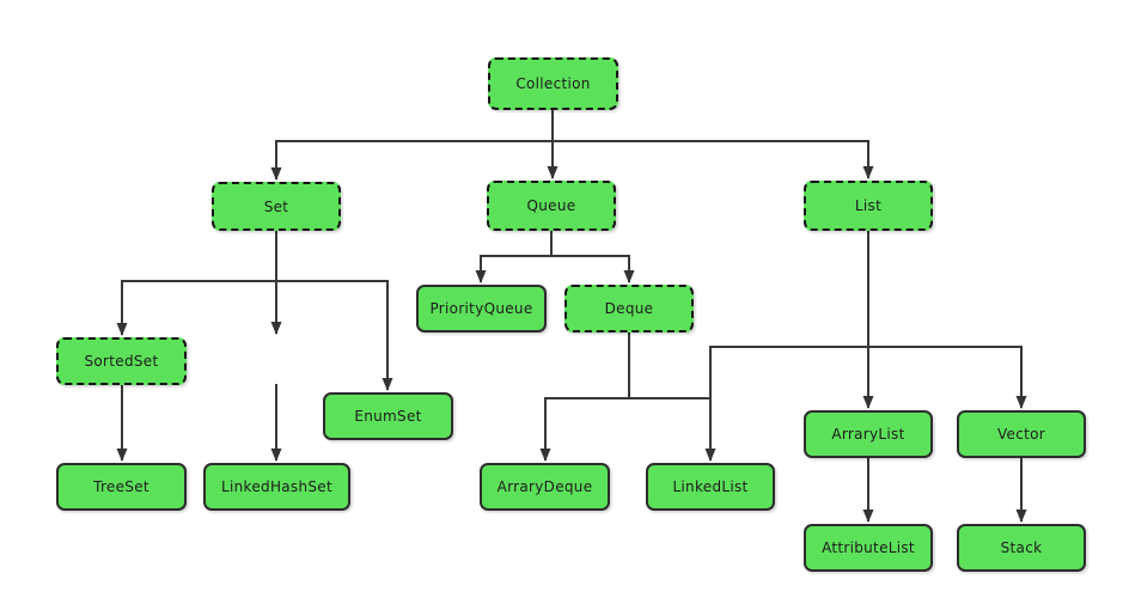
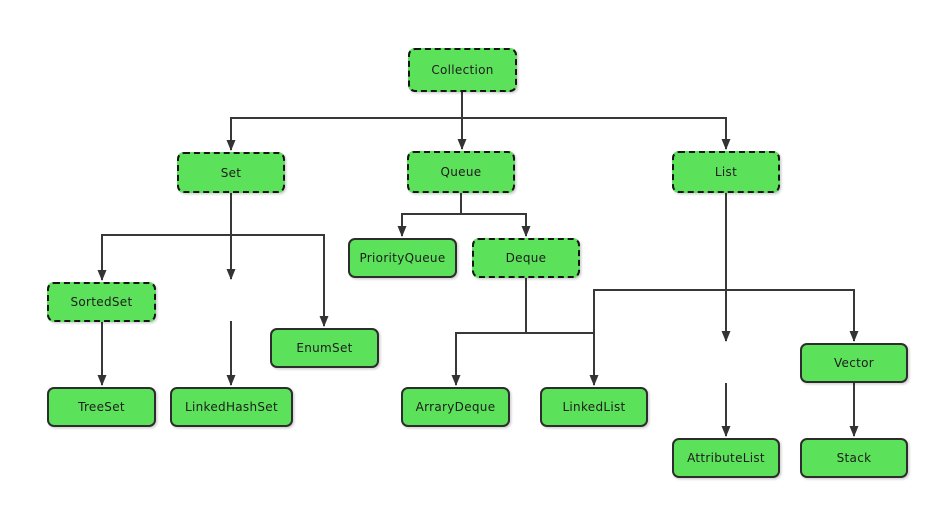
  Collection
  Set
  Queue
  List
  PriorityQueue
  Deque
  SortedSet
  EnumSet
  TreeSet
  LinkedHashSet
  ArraryDeque
  LinkedList
- ArraryList
  Vector
  AttributeList
  Stack
